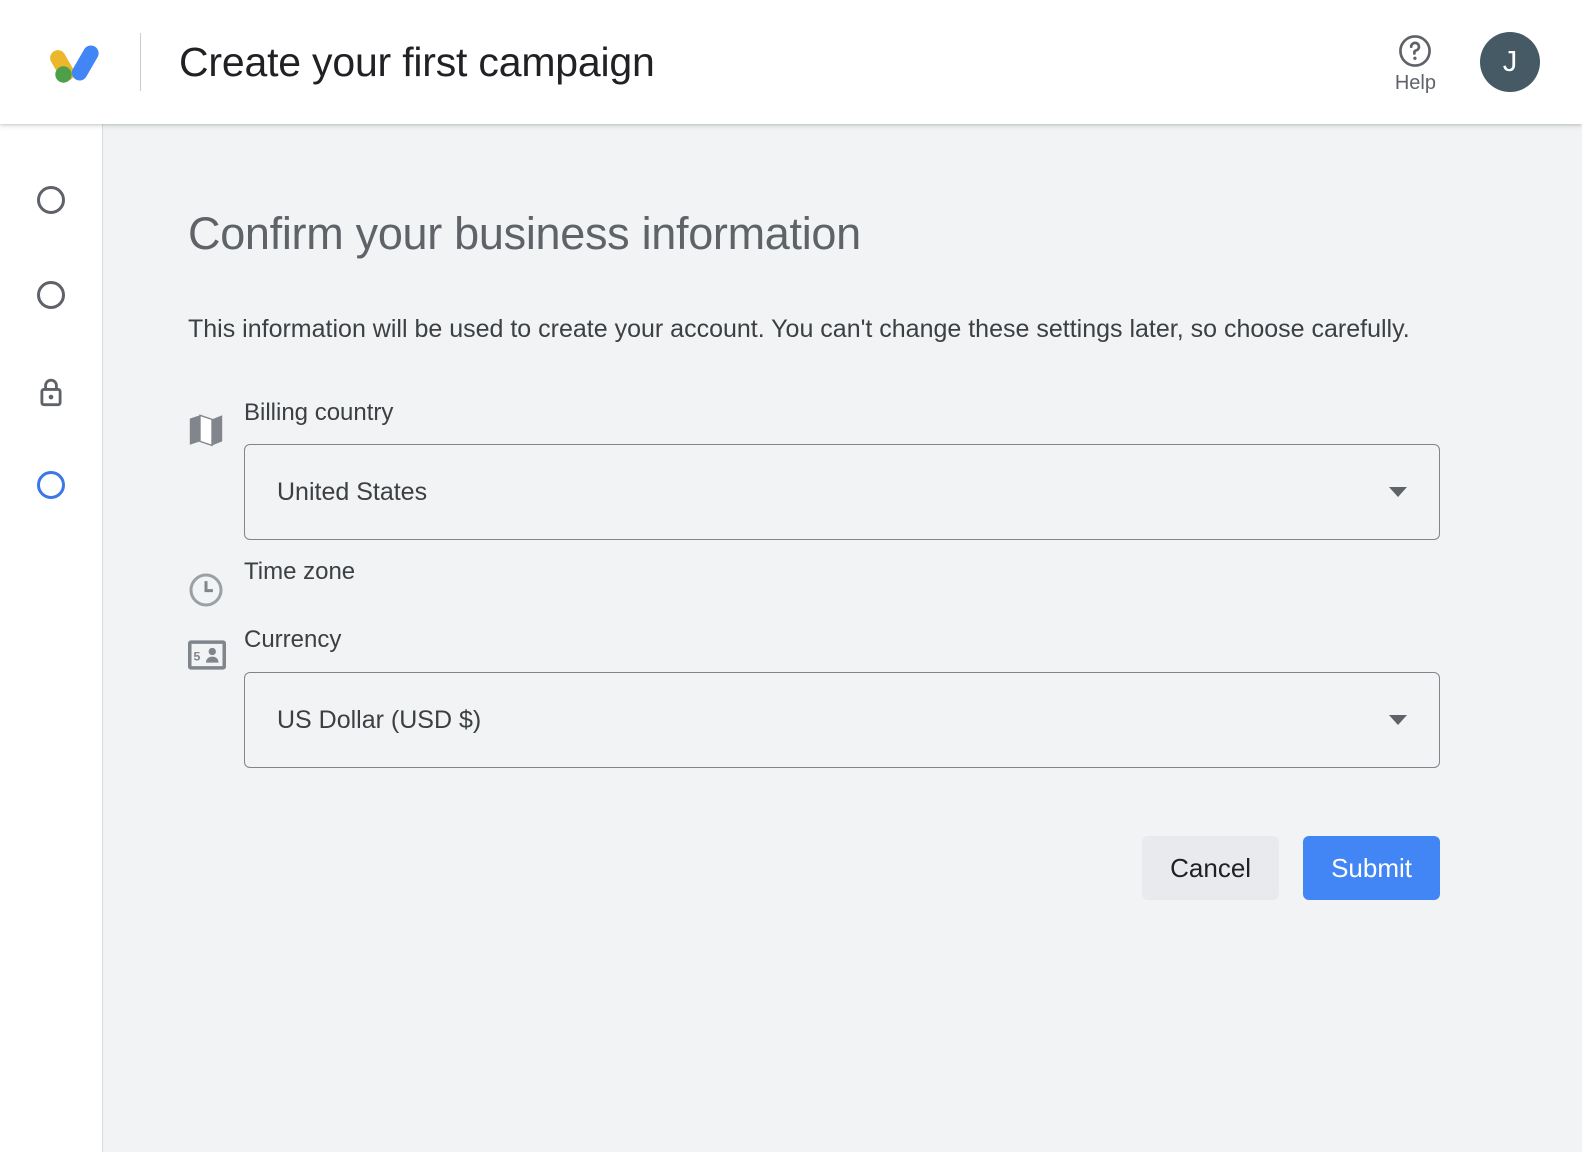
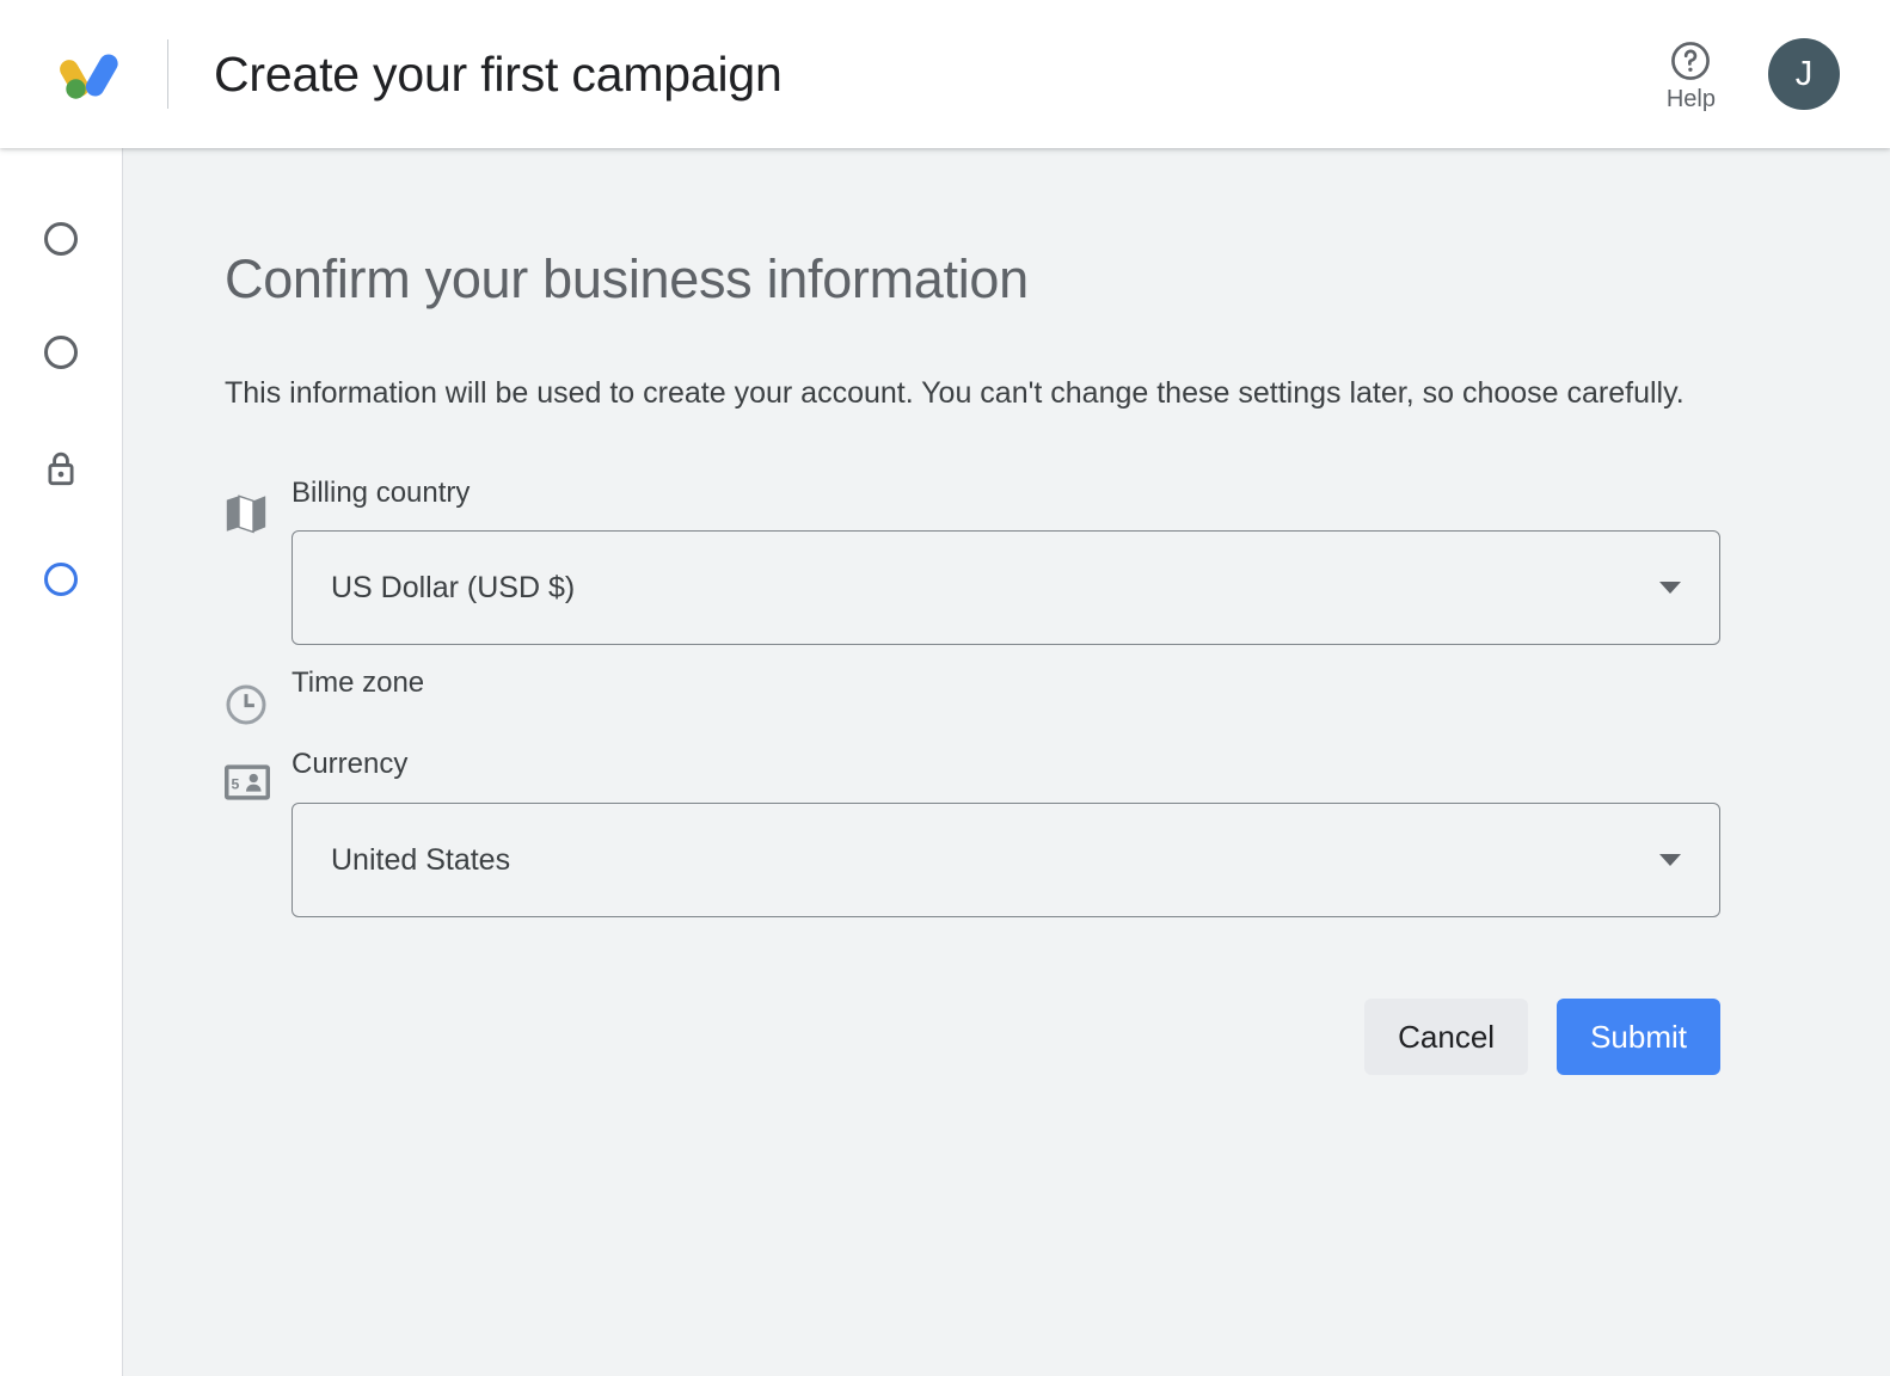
  Create your first campaign
  Help
  J
  Confirm your business information
  This information will be used to create your account. You can't change these settings later, so choose carefully.
  Billing country
- United States
+ US Dollar (USD $)
  Time zone
  5
  Currency
- US Dollar (USD $)
+ United States
  Cancel
  Submit
